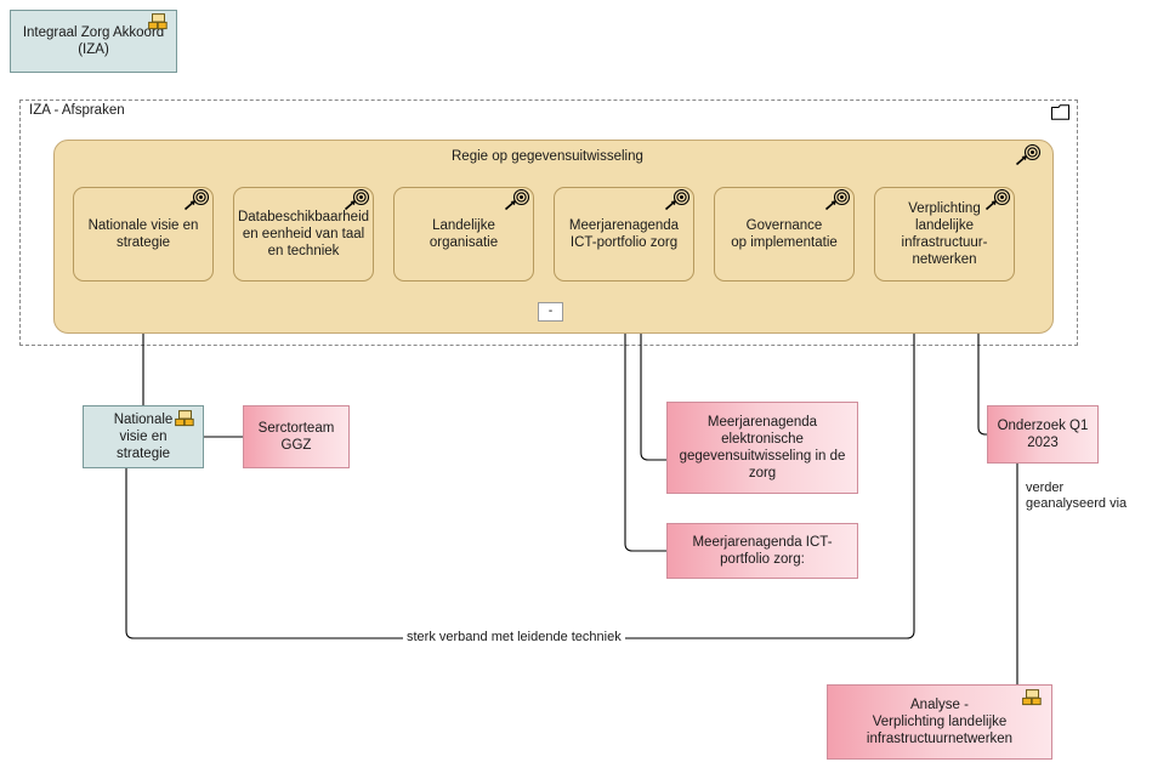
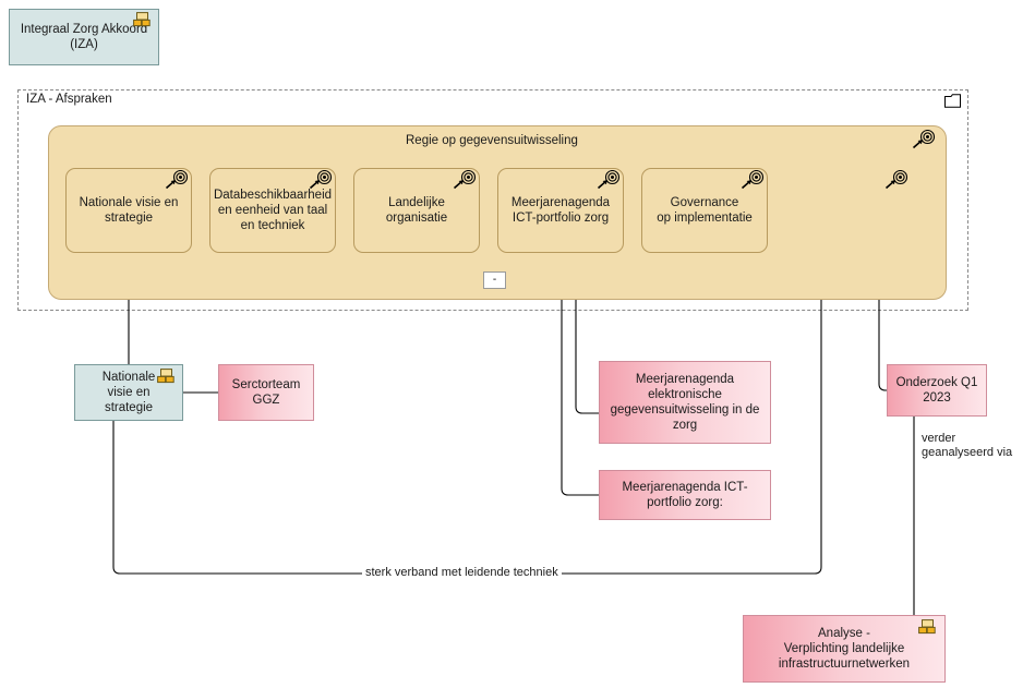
  IZA - Afspraken
  Integraal Zorg Akkoord
  (IZA)
  Regie op gegevensuitwisseling
  -
  Nationale visie en
  strategie
  Databeschikbaarheid
  en eenheid van taal
  en techniek
  Landelijke
  organisatie
  Meerjarenagenda
  ICT-portfolio zorg
  Governance
  op implementatie
- Verplichting
- landelijke
- infrastructuur-
- netwerken
  Nationale
  visie en
  strategie
  Serctorteam
  GGZ
  Meerjarenagenda
  elektronische
  gegevensuitwisseling in de
  zorg
  Meerjarenagenda ICT-
  portfolio zorg:
  Onderzoek Q1
  2023
  Analyse -
  Verplichting landelijke
  infrastructuurnetwerken
  verder
  geanalyseerd via
  sterk verband met leidende techniek
